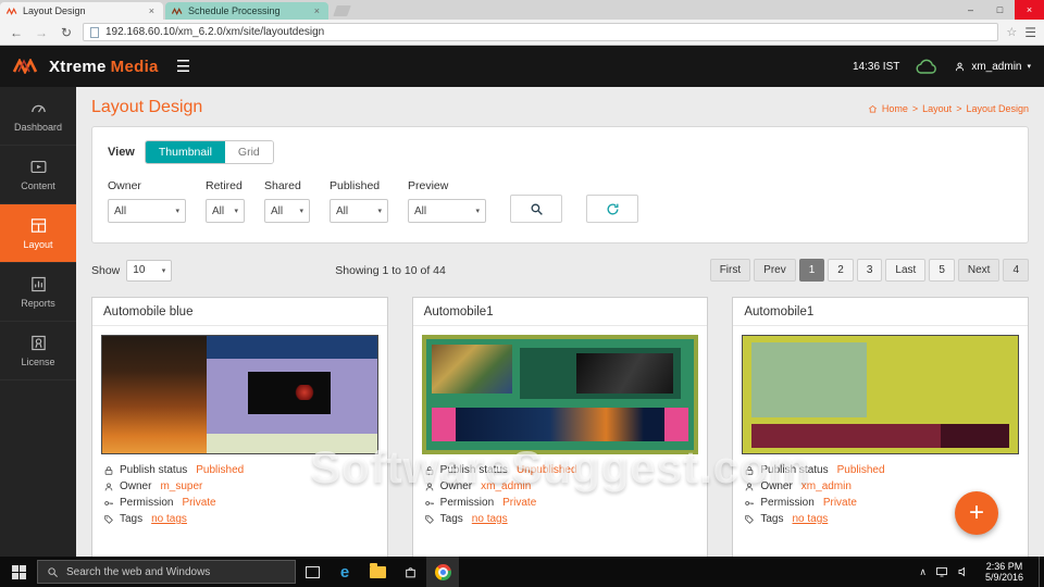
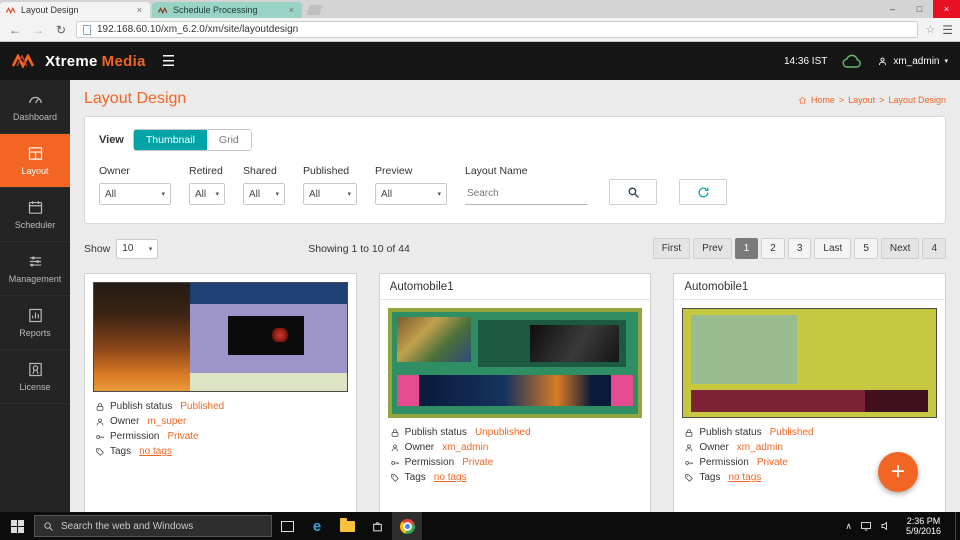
  Layout Design
  ×
  Schedule Processing
  ×
  –
  □
  ×
  ←
  →
  ↻
  192.168.60.10/xm_6.2.0/xm/site/layoutdesign
  ☆
  ☰
  Xtreme Media
  ☰
  14:36 IST
  xm_admin
  Dashboard
- Content
  Layout
+ Scheduler
+ Management
  Reports
  License
  Layout Design
  Home
  >
  Layout
  >
  Layout Design
  View
  Thumbnail
  Grid
  Owner
  All
  Retired
  All
  Shared
  All
  Published
  All
  Preview
  All
+ Layout Name
+ Search
  Show
  10
  Showing 1 to 10 of 44
  First
  Prev
  1
  2
  3
  Last
  5
  Next
  4
- Automobile blue
  Publish status
  Published
  Owner
  m_super
  Permission
  Private
  Tags
  no tags
  Automobile1
  Publish status
  Unpublished
  Owner
  xm_admin
  Permission
  Private
  Tags
  no tags
  Automobile1
  Publish status
  Published
  Owner
  xm_admin
  Permission
  Private
  Tags
  no tags
- SoftwareSuggest.com
  +
  Search the web and Windows
  e
  ∧
  2:36 PM
  5/9/2016
